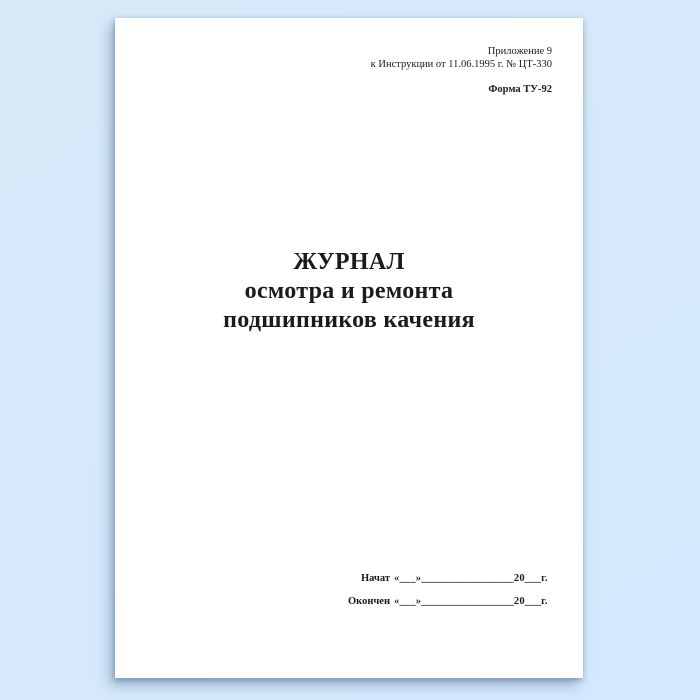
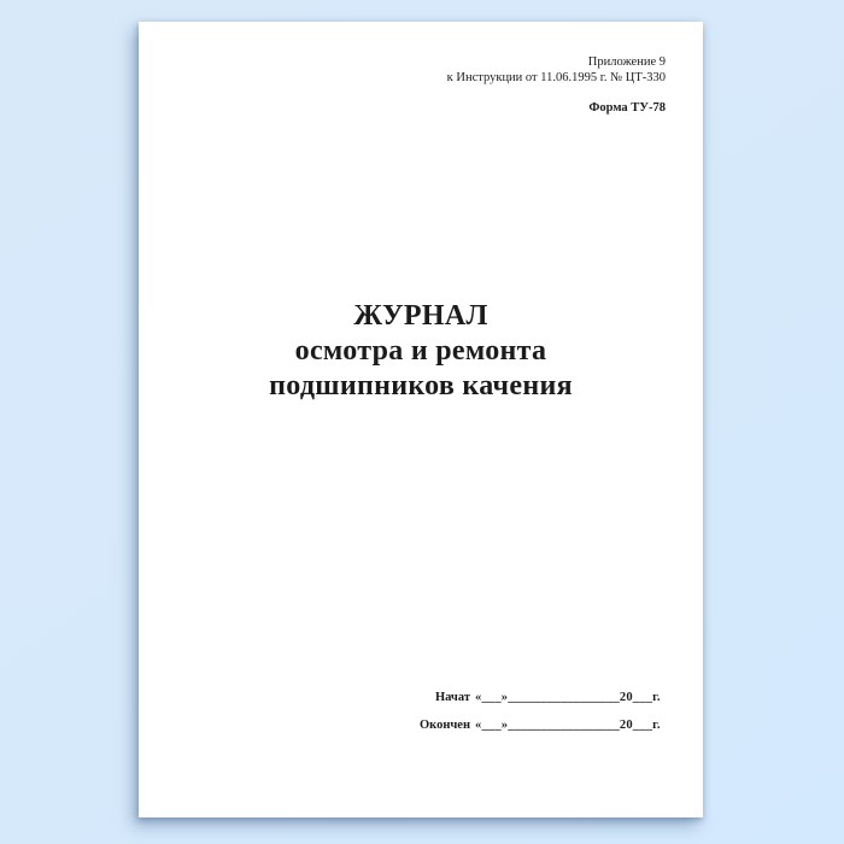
  Приложение 9
  к Инструкции от 11.06.1995 г. № ЦТ-330
- Форма ТУ-92
+ Форма ТУ-78
  ЖУРНАЛ
  осмотра и ремонта
  подшипников качения
  Начат
  «___»_________________20___г.
  Окончен
  «___»_________________20___г.
